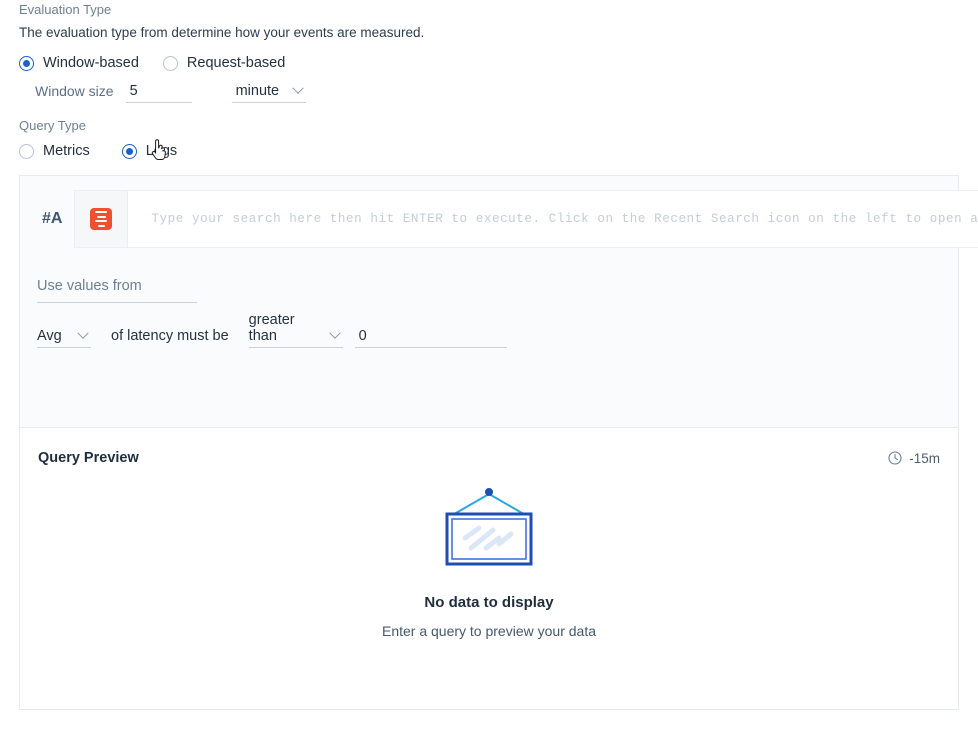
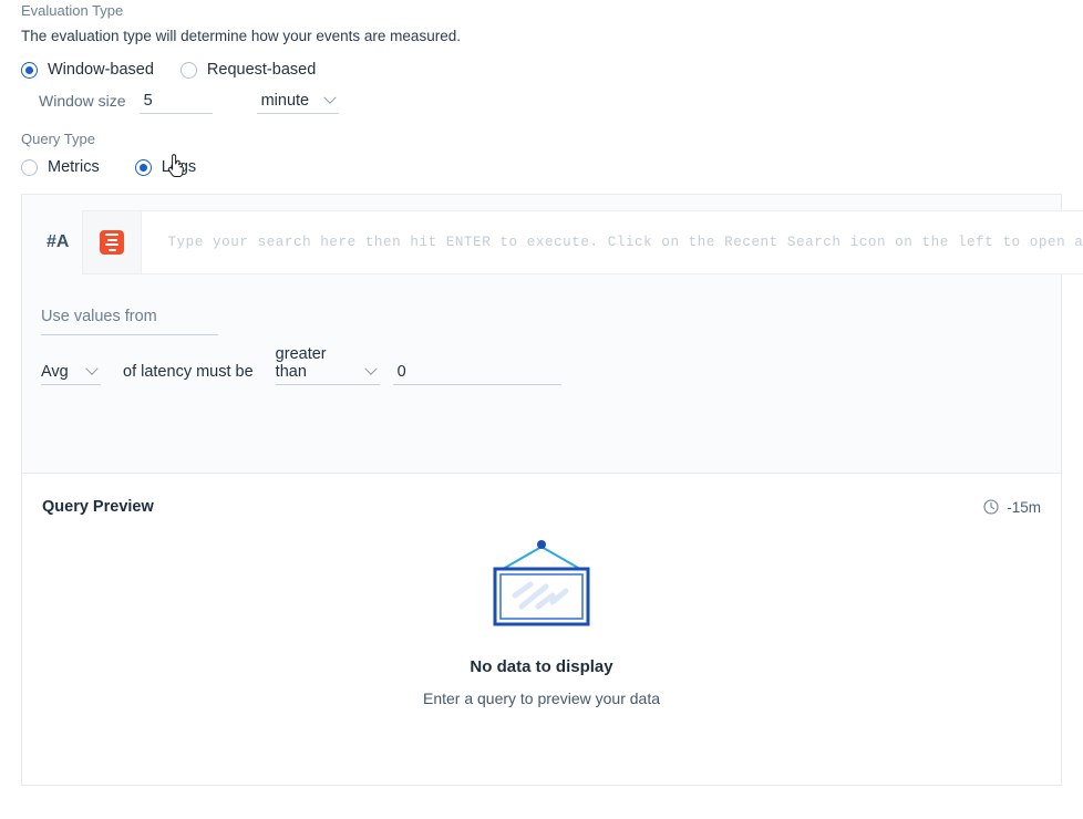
  Evaluation Type
- The evaluation type from determine how your events are measured.
+ The evaluation type will determine how your events are measured.
  Window-based
  Request-based
  Window size
  5
  minute
  Query Type
  Metrics
  Lgs
  #A
  Type your search here then hit ENTER to execute. Click on the Recent Search icon on the left to open a
  Use values from
  Avg
  of latency must be
  greater than
  0
  Query Preview
  -15m
  No data to display
  Enter a query to preview your data
